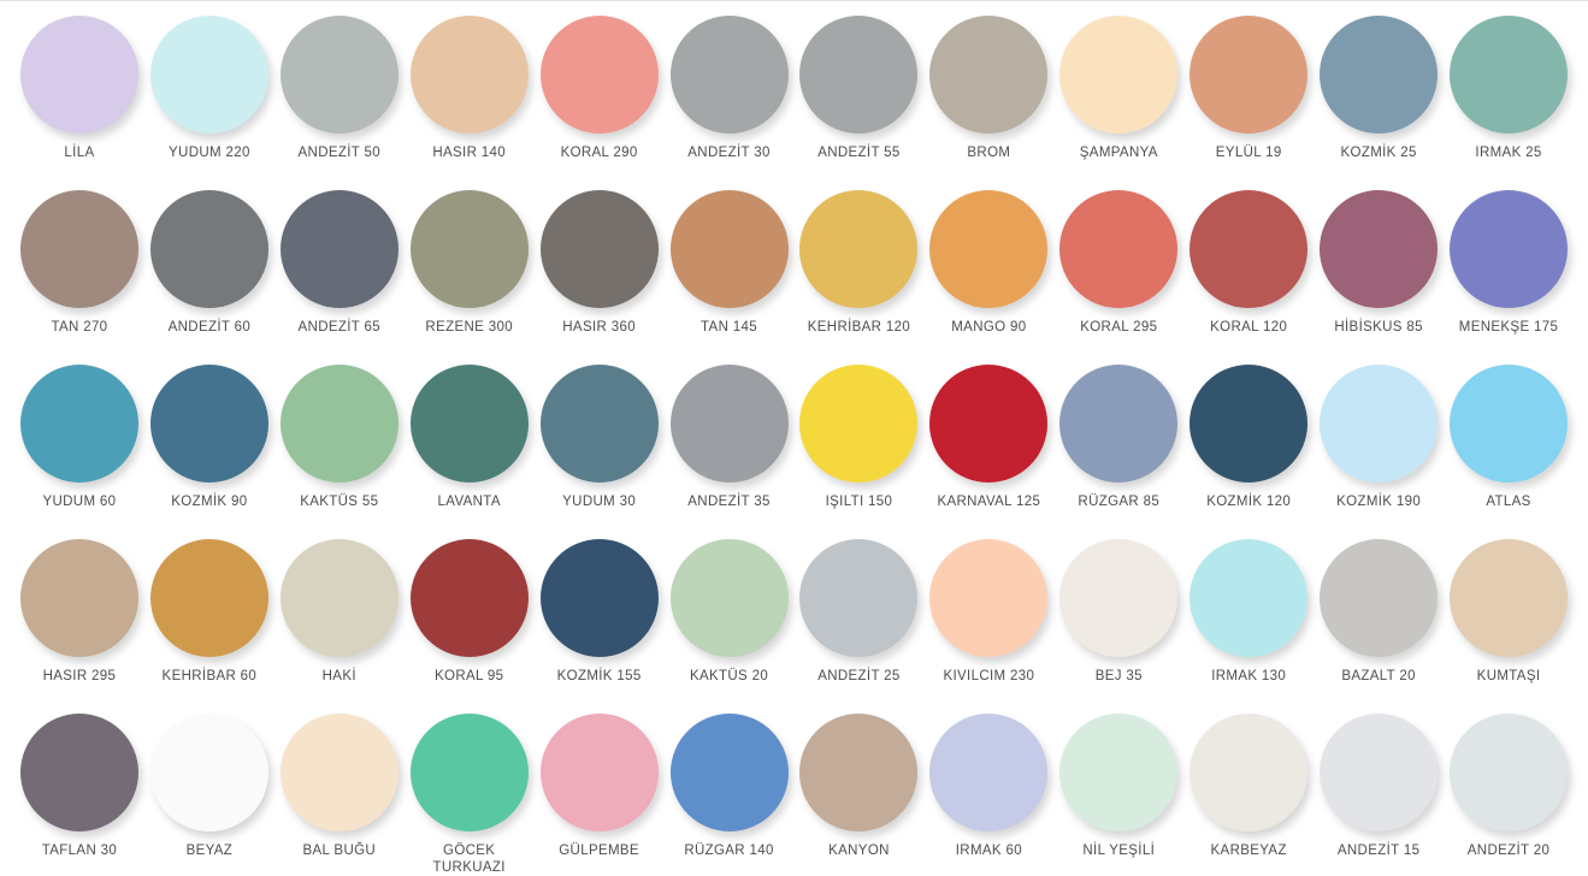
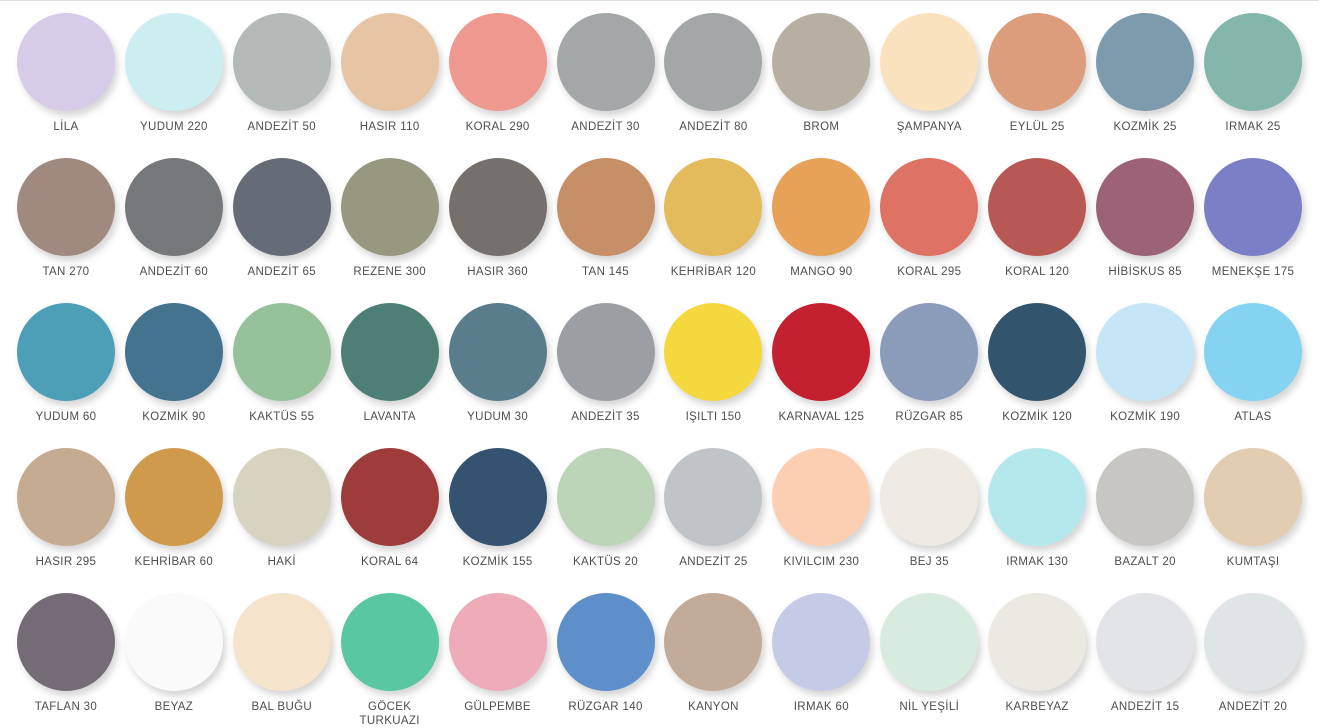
  LİLA
  YUDUM 220
  ANDEZİT 50
- HASIR 140
+ HASIR 110
  KORAL 290
  ANDEZİT 30
- ANDEZİT 55
+ ANDEZİT 80
  BROM
  ŞAMPANYA
- EYLÜL 19
+ EYLÜL 25
  KOZMİK 25
  IRMAK 25
  TAN 270
  ANDEZİT 60
  ANDEZİT 65
  REZENE 300
  HASIR 360
  TAN 145
  KEHRİBAR 120
  MANGO 90
  KORAL 295
  KORAL 120
  HİBİSKUS 85
  MENEKŞE 175
  YUDUM 60
  KOZMİK 90
  KAKTÜS 55
  LAVANTA
  YUDUM 30
  ANDEZİT 35
  IŞILTI 150
  KARNAVAL 125
  RÜZGAR 85
  KOZMİK 120
  KOZMİK 190
  ATLAS
  HASIR 295
  KEHRİBAR 60
  HAKİ
- KORAL 95
+ KORAL 64
  KOZMİK 155
  KAKTÜS 20
  ANDEZİT 25
  KIVILCIM 230
  BEJ 35
  IRMAK 130
  BAZALT 20
  KUMTAŞI
  TAFLAN 30
  BEYAZ
  BAL BUĞU
  GÖCEK TURKUAZI
  GÜLPEMBE
  RÜZGAR 140
  KANYON
  IRMAK 60
  NİL YEŞİLİ
  KARBEYAZ
  ANDEZİT 15
  ANDEZİT 20
